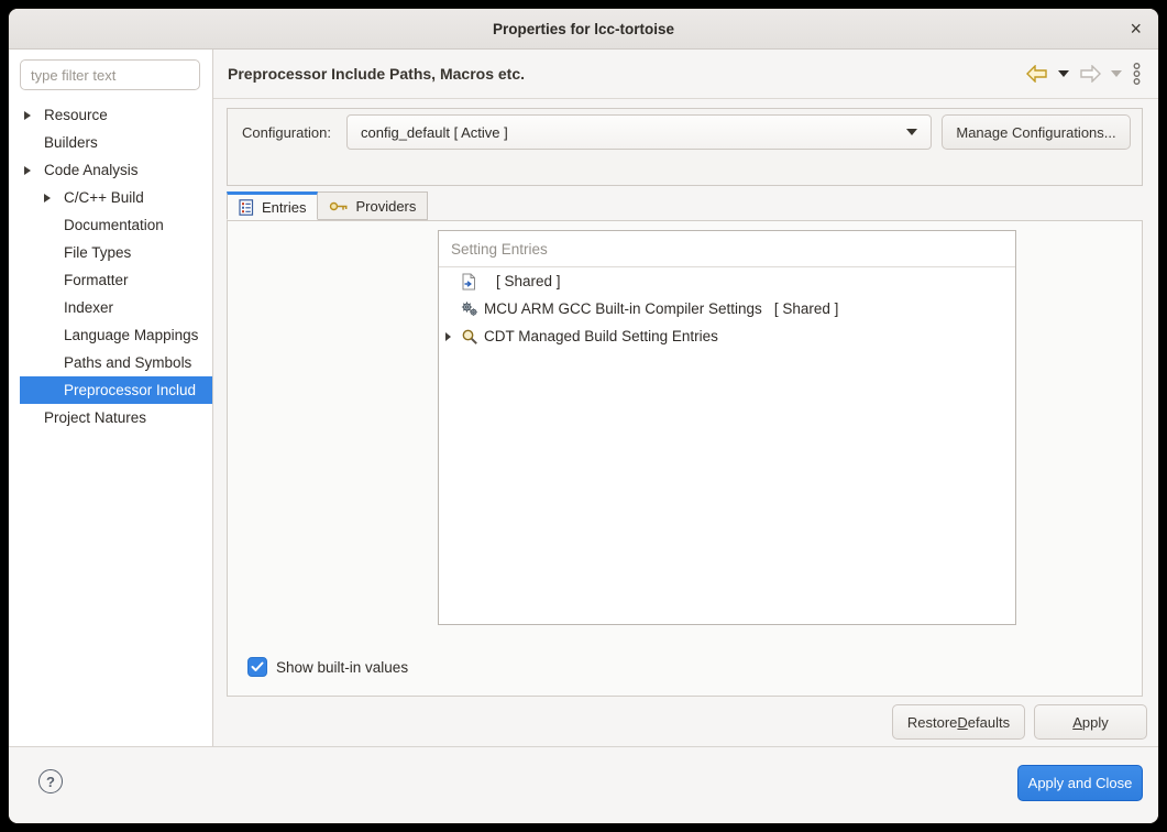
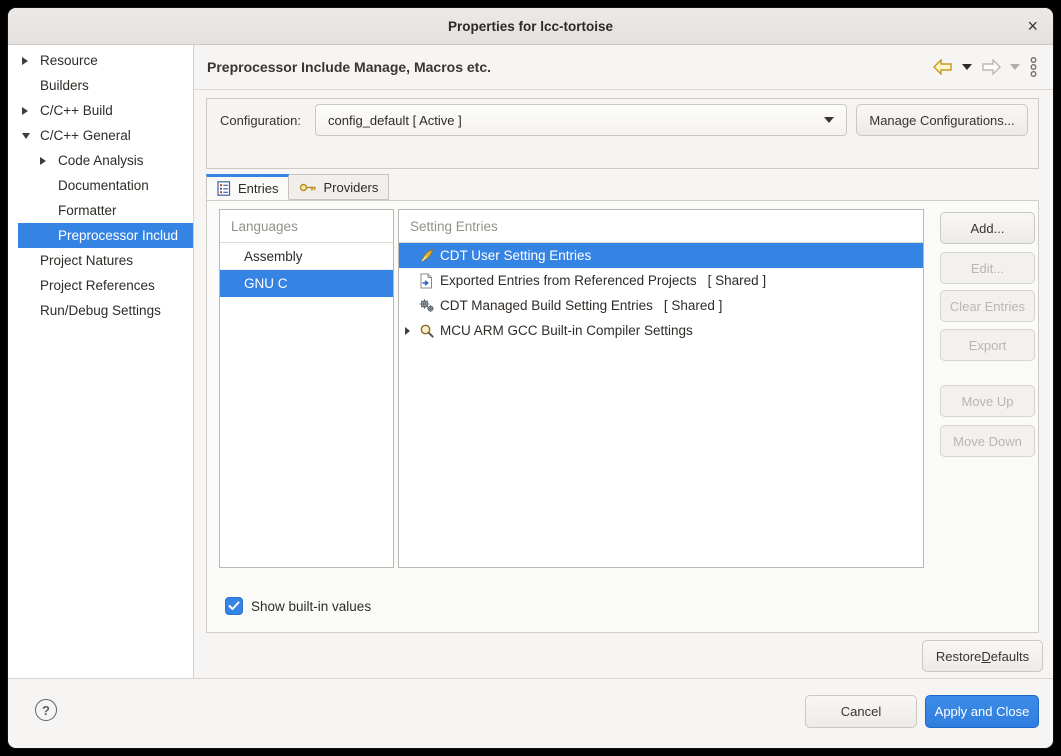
  Properties for lcc-tortoise
  ×
- type filter text
  Resource
  Builders
- Code Analysis
+ C/C++ Build
+ C/C++ General
- C/C++ Build
+ Code Analysis
  Documentation
- File Types
  Formatter
- Indexer
- Language Mappings
- Paths and Symbols
  Preprocessor Includ
  Project Natures
+ Project References
+ Run/Debug Settings
- Preprocessor Include Paths, Macros etc.
+ Preprocessor Include Manage, Macros etc.
  Configuration:
  config_default [ Active ]
  Manage Configurations...
  Entries
  Providers
+ Languages
+ Assembly
+ GNU C
  Setting Entries
+ CDT User Setting Entries
+ Exported Entries from Referenced Projects
  [ Shared ]
- MCU ARM GCC Built-in Compiler Settings
+ CDT Managed Build Setting Entries
  [ Shared ]
- CDT Managed Build Setting Entries
+ MCU ARM GCC Built-in Compiler Settings
+ Add...
+ Edit...
+ Clear Entries
+ Export
+ Move Up
+ Move Down
  Show built-in values
  Restore
  D
  efaults
- A
- pply
  ?
+ Cancel
  Apply and Close
